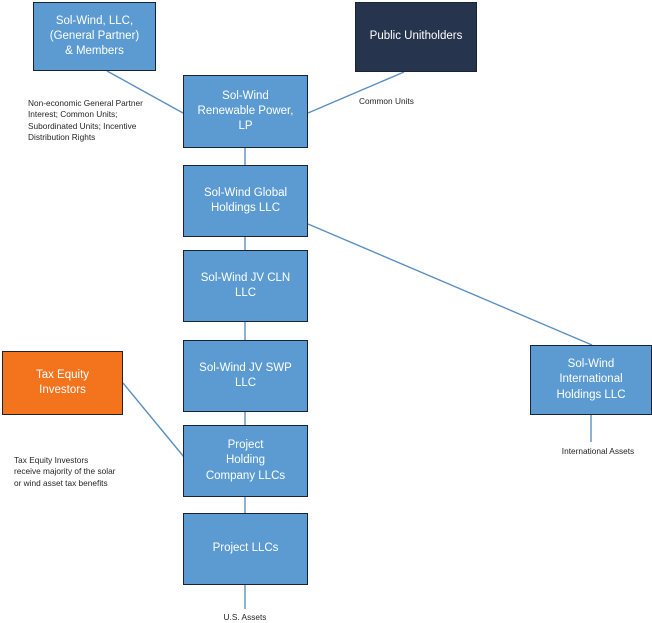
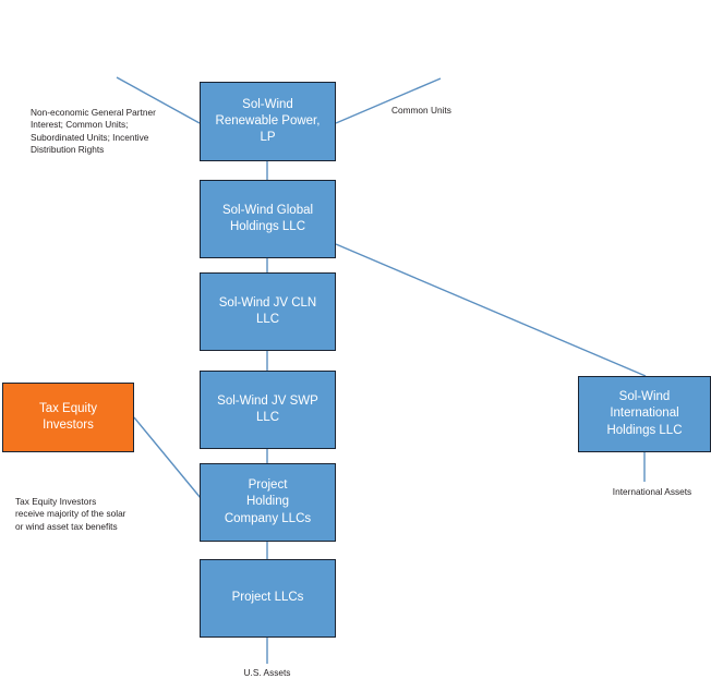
- Sol-Wind, LLC,
- (General Partner)
- & Members
- Public Unitholders
  Sol-Wind
  Renewable Power,
  LP
  Sol-Wind Global
  Holdings LLC
  Sol-Wind JV CLN
  LLC
  Sol-Wind JV SWP
  LLC
  Project
  Holding
  Company LLCs
  Project LLCs
  Tax Equity
  Investors
  Sol-Wind
  International
  Holdings LLC
  Non-economic General Partner
  Interest; Common Units;
  Subordinated Units; Incentive
  Distribution Rights
  Common Units
  Tax Equity Investors
  receive majority of the solar
  or wind asset tax benefits
  International Assets
  U.S. Assets
